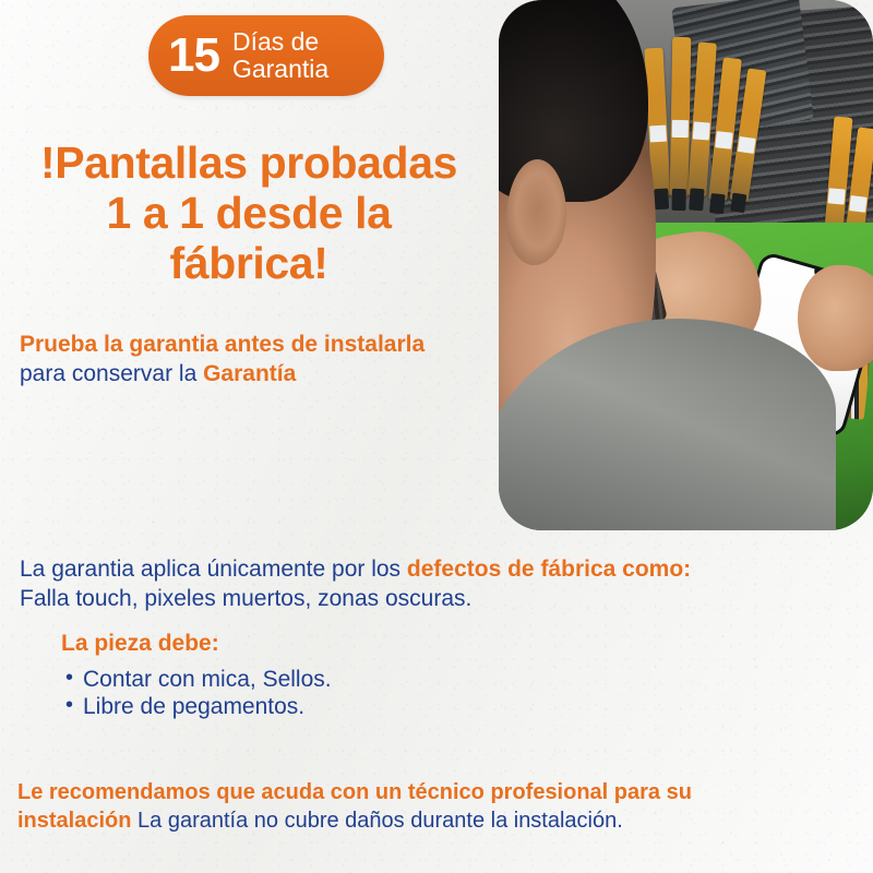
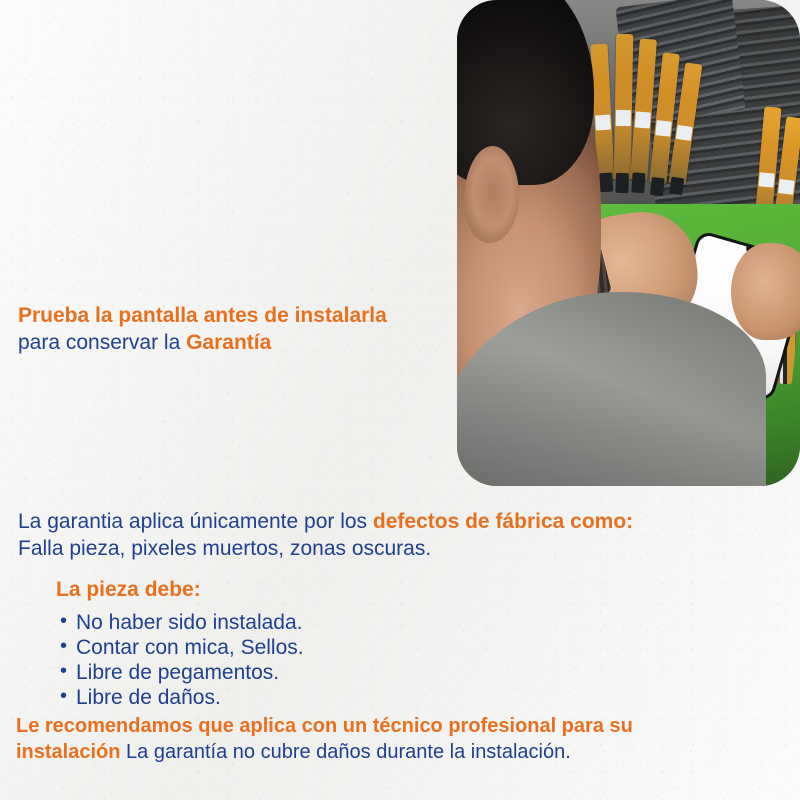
- 15
- Días de
- Garantia
- !Pantallas probadas
- 1 a 1 desde la
- fábrica!
- Prueba la garantia antes de instalarla
+ Prueba la pantalla antes de instalarla
  para conservar la Garantía
  La garantia aplica únicamente por los defectos de fábrica como:
- Falla touch, pixeles muertos, zonas oscuras.
+ Falla pieza, pixeles muertos, zonas oscuras.
  La pieza debe:
+ No haber sido instalada.
  Contar con mica, Sellos.
  Libre de pegamentos.
+ Libre de daños.
- Le recomendamos que acuda con un técnico profesional para su
+ Le recomendamos que aplica con un técnico profesional para su
  instalación La garantía no cubre daños durante la instalación.
